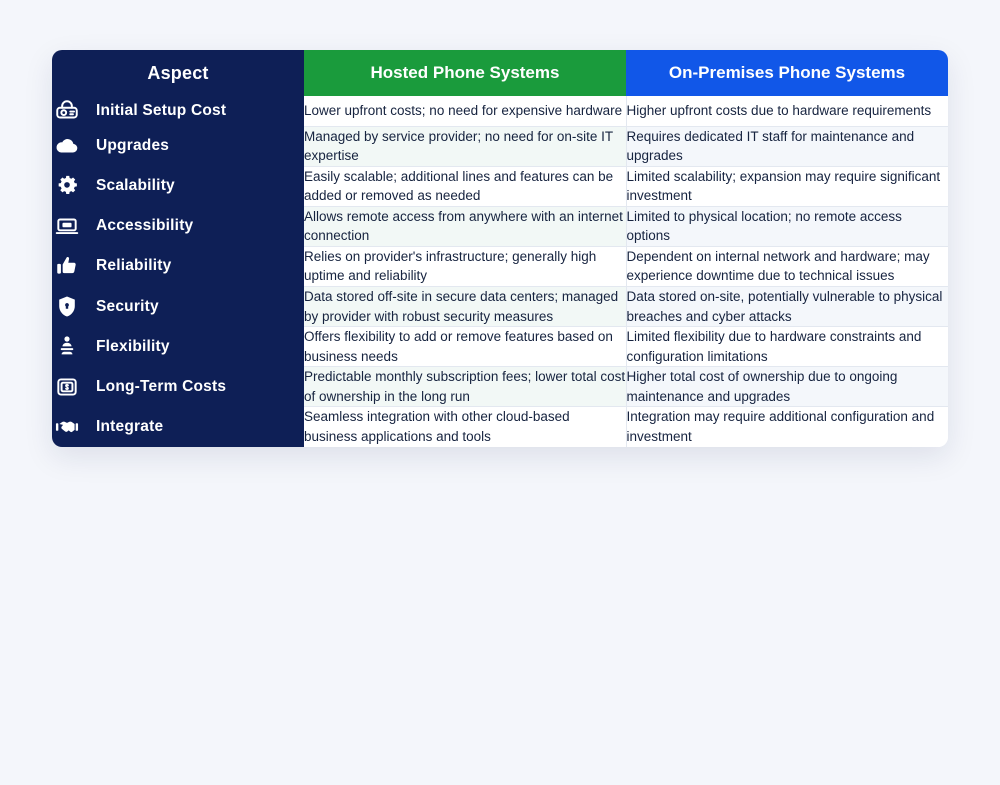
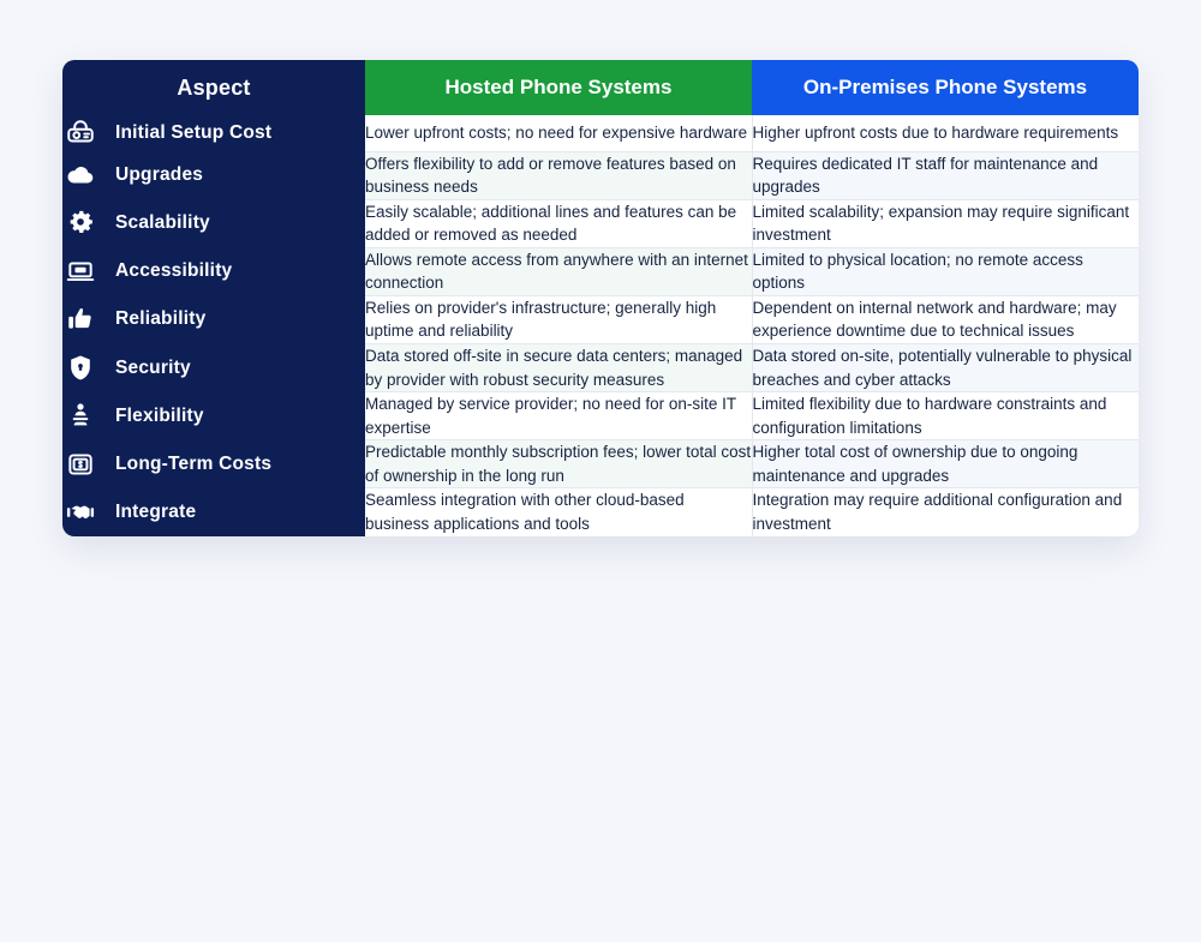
  Aspect	Hosted Phone Systems	On-Premises Phone Systems
  Initial Setup Cost	Lower upfront costs; no need for expensive hardware	Higher upfront costs due to hardware requirements
- Upgrades	Managed by service provider; no need for on-site IT expertise	Requires dedicated IT staff for maintenance and upgrades
+ Upgrades	Offers flexibility to add or remove features based on business needs	Requires dedicated IT staff for maintenance and upgrades
  Scalability	Easily scalable; additional lines and features can be added or removed as needed	Limited scalability; expansion may require significant investment
  Accessibility	Allows remote access from anywhere with an internet connection	Limited to physical location; no remote access options
  Reliability	Relies on provider's infrastructure; generally high uptime and reliability	Dependent on internal network and hardware; may experience downtime due to technical issues
  Security	Data stored off-site in secure data centers; managed by provider with robust security measures	Data stored on-site, potentially vulnerable to physical breaches and cyber attacks
- Flexibility	Offers flexibility to add or remove features based on business needs	Limited flexibility due to hardware constraints and configuration limitations
+ Flexibility	Managed by service provider; no need for on-site IT expertise	Limited flexibility due to hardware constraints and configuration limitations
  Long-Term Costs	Predictable monthly subscription fees; lower total cost of ownership in the long run	Higher total cost of ownership due to ongoing maintenance and upgrades
  Integrate	Seamless integration with other cloud-based business applications and tools	Integration may require additional configuration and investment
